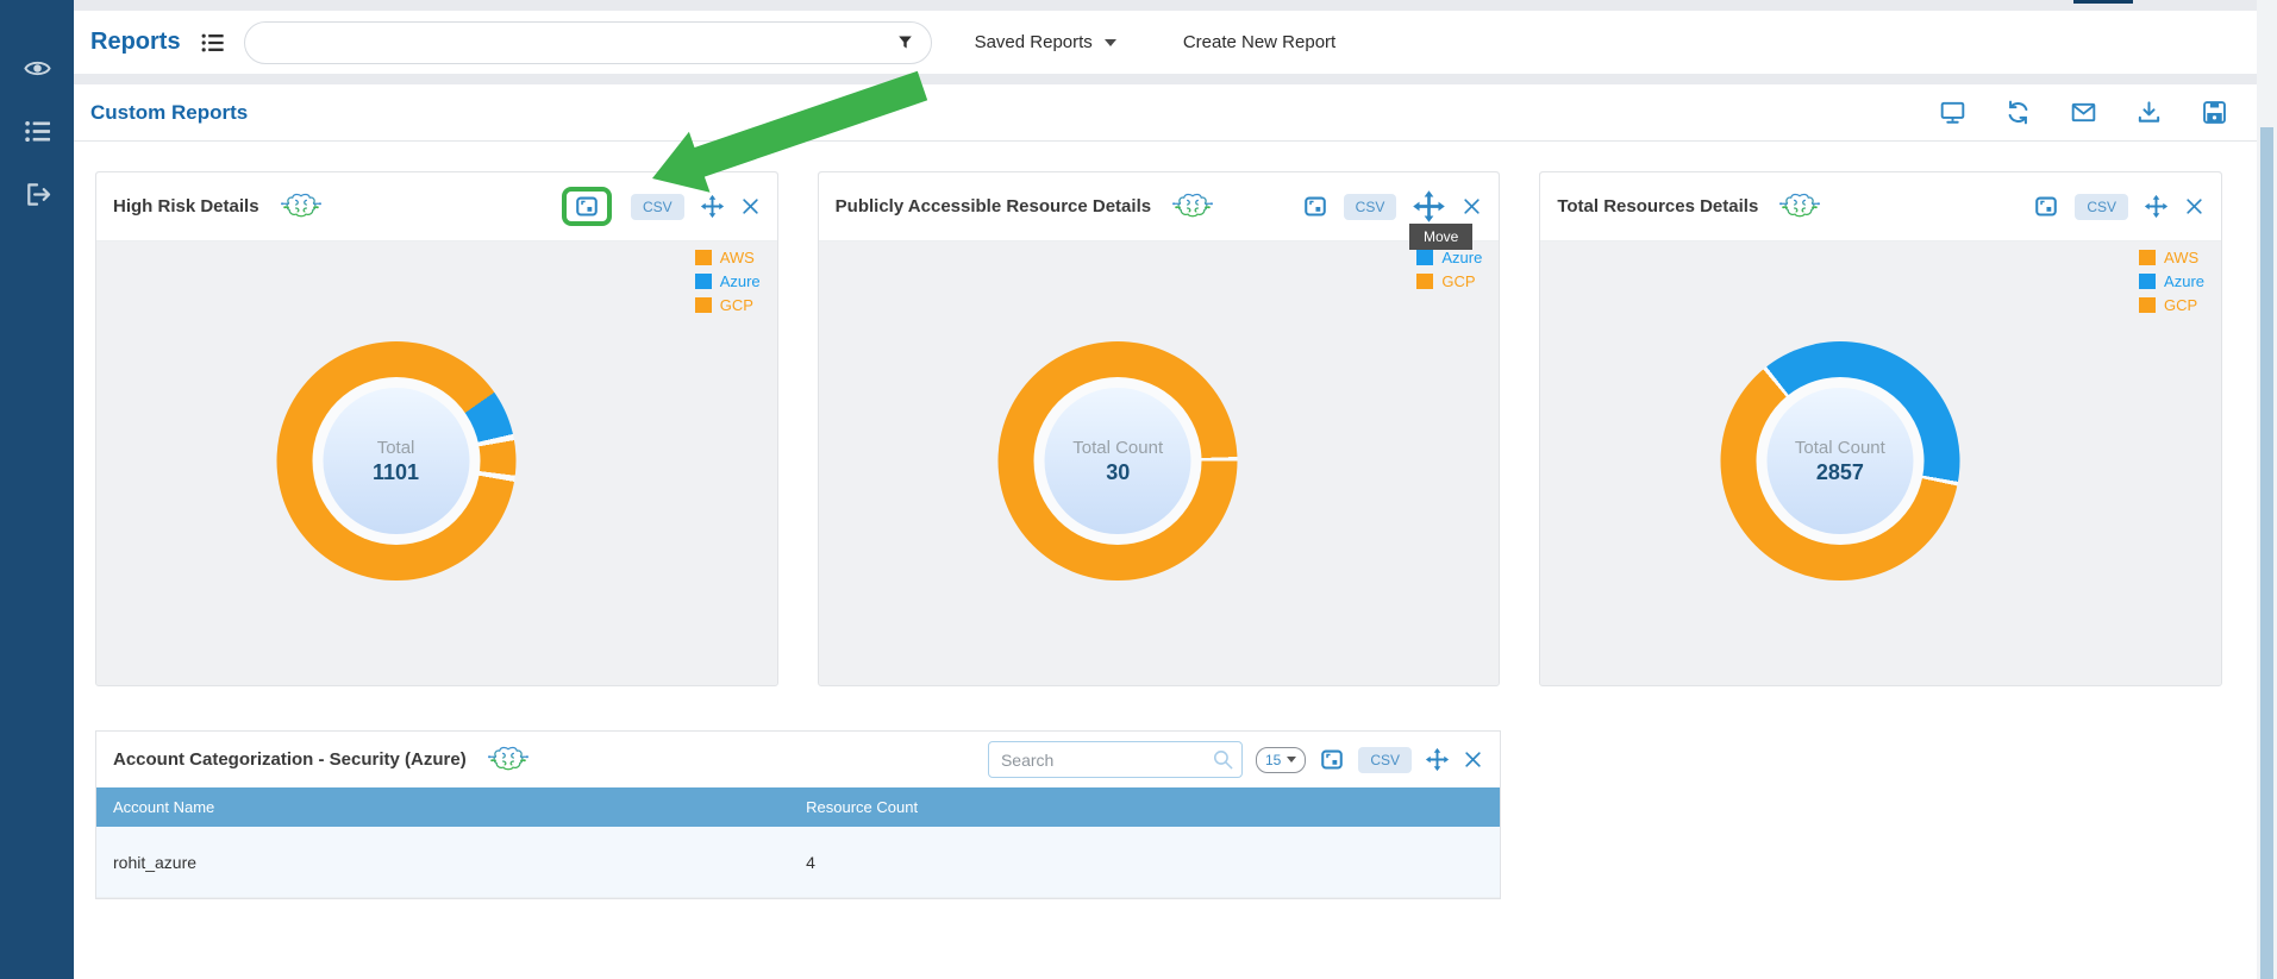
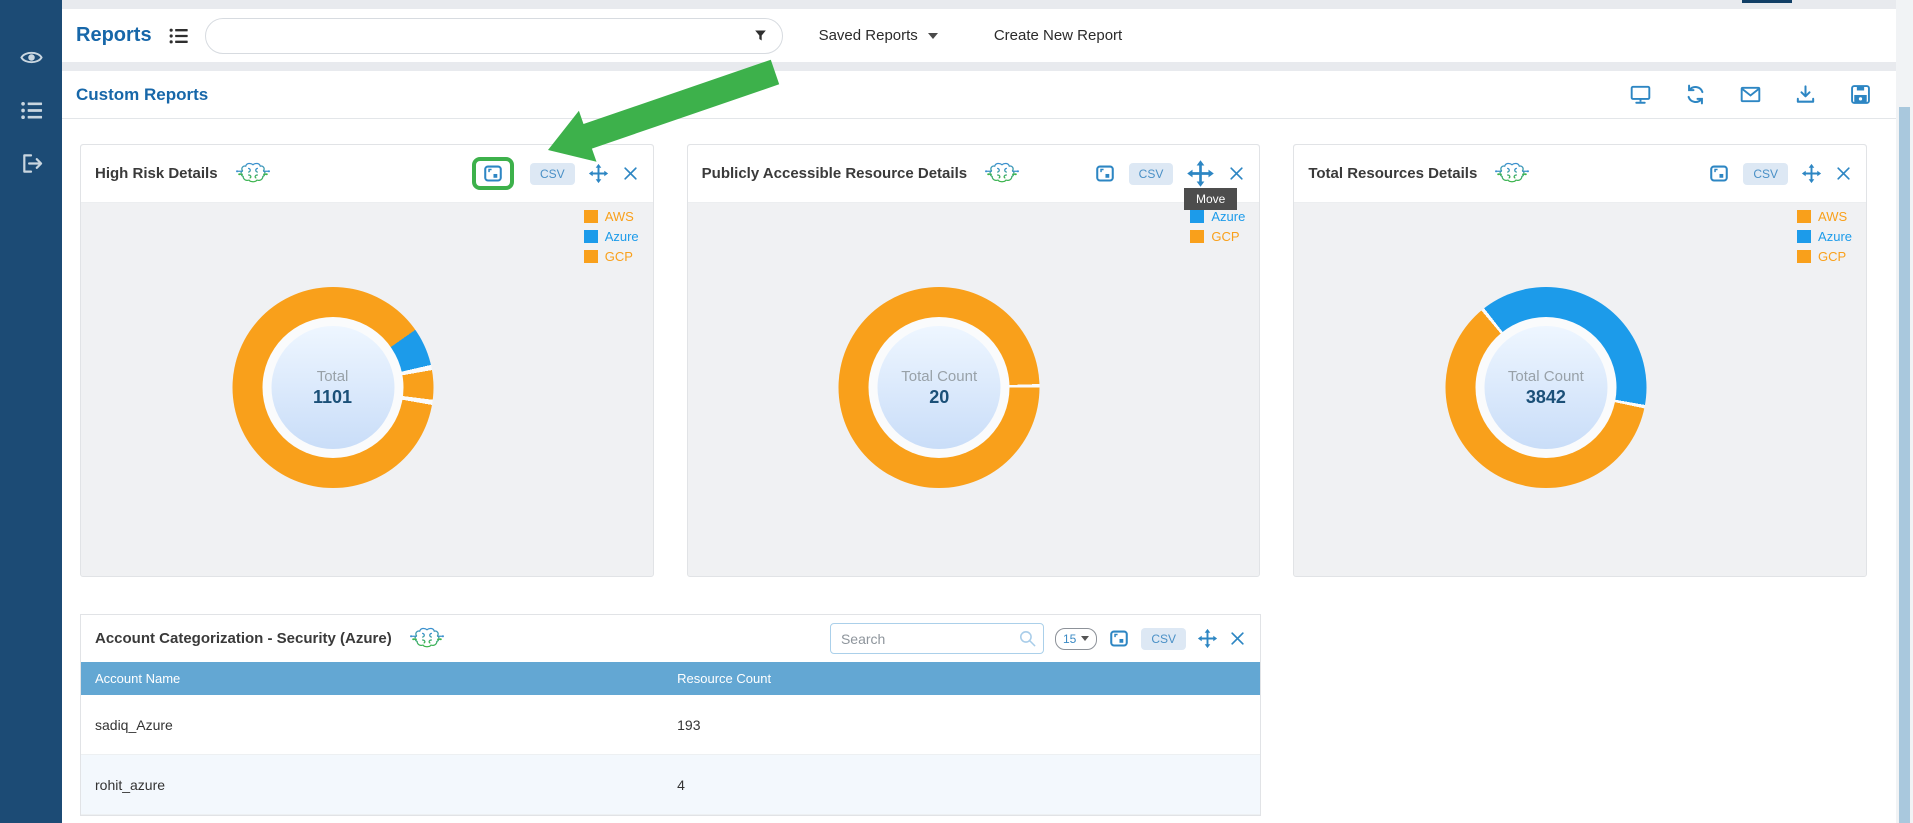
  Reports
  Saved Reports
  Create New Report
  Custom Reports
  High Risk Details
  CSV
  AWS
  Azure
  GCP
  Total
  1101
  Publicly Accessible Resource Details
  CSV
  Move
  Azure
  GCP
  Total Count
- 30
+ 20
  Total Resources Details
  CSV
  AWS
  Azure
  GCP
  Total Count
- 2857
+ 3842
  Account Categorization - Security (Azure)
  Search
  15
  CSV
  Account Name	Resource Count
+ sadiq_Azure	193
  rohit_azure	4
